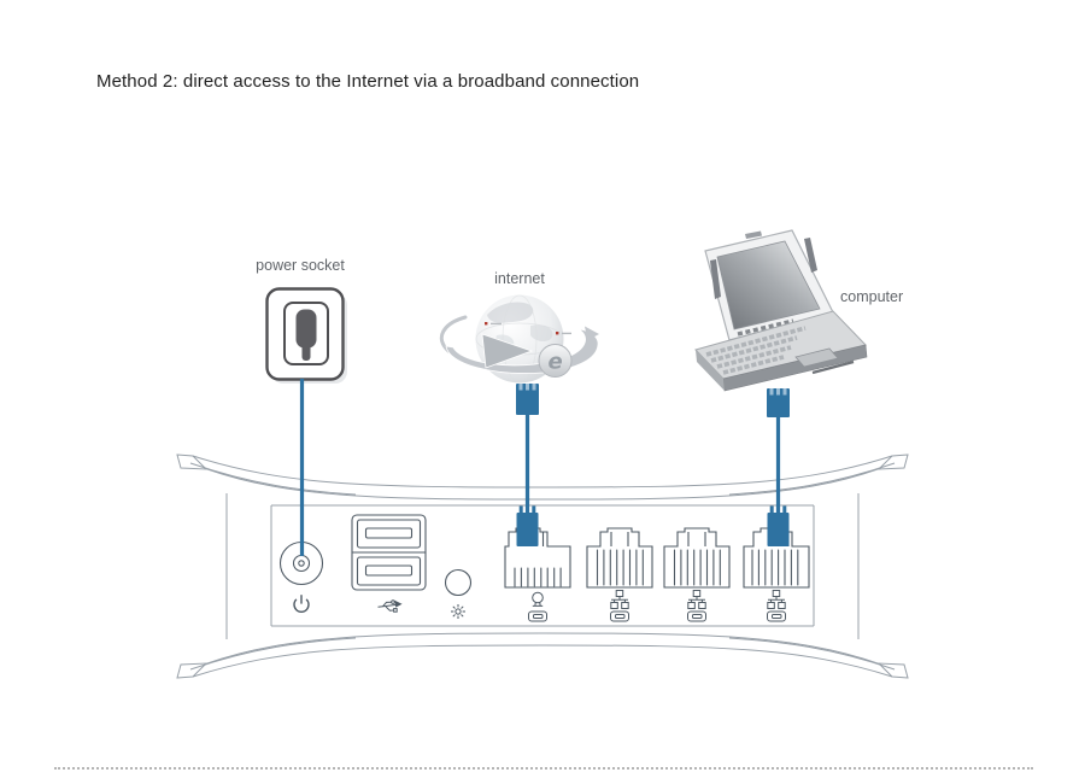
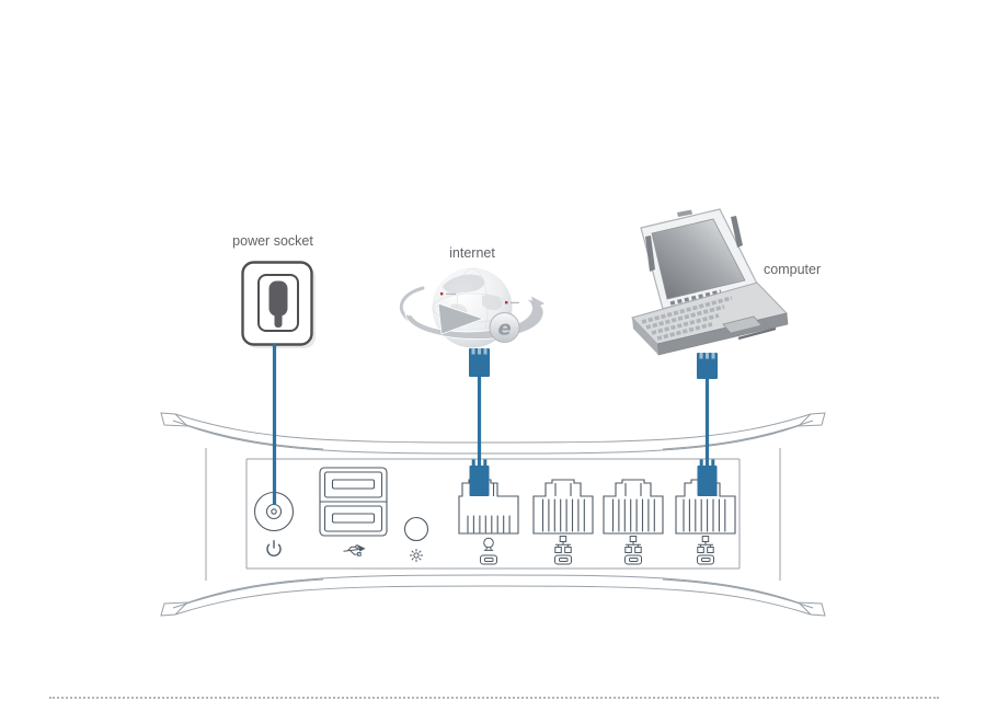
- Method 2: direct access to the Internet via a broadband connection
  power socket
  internet
  computer
  e
